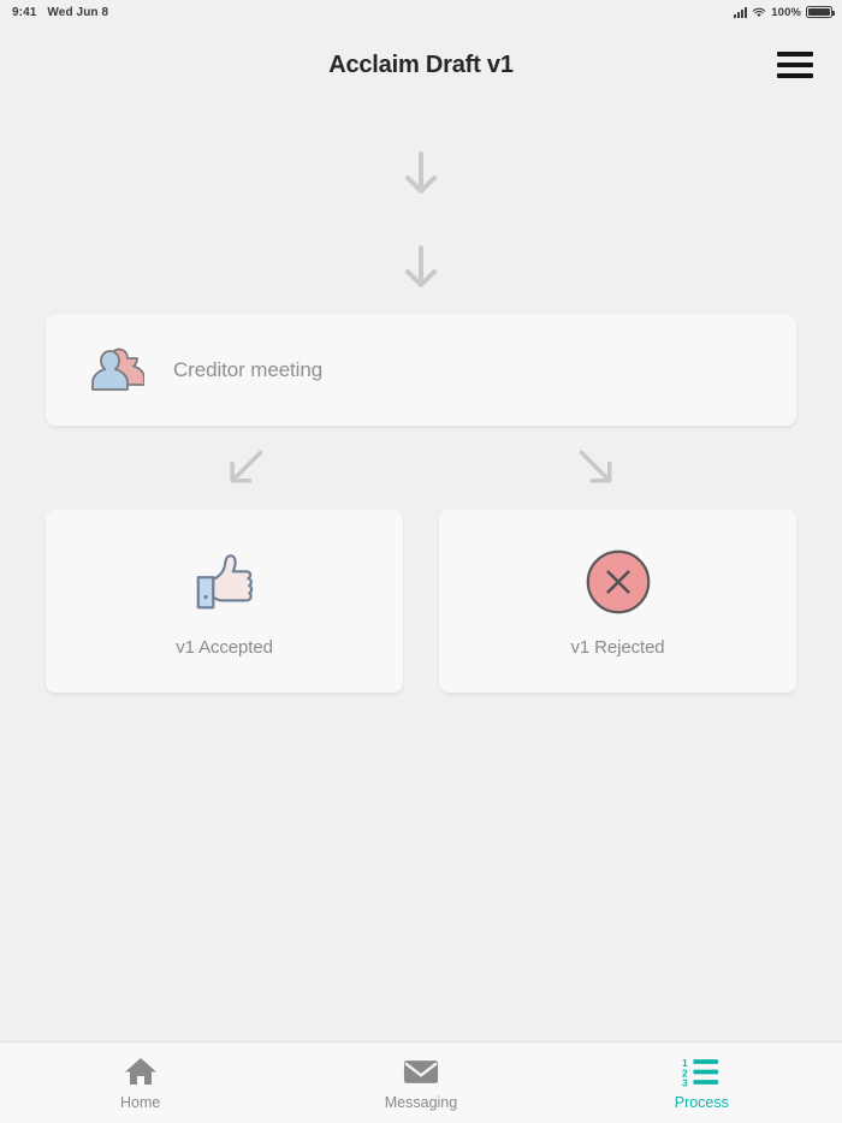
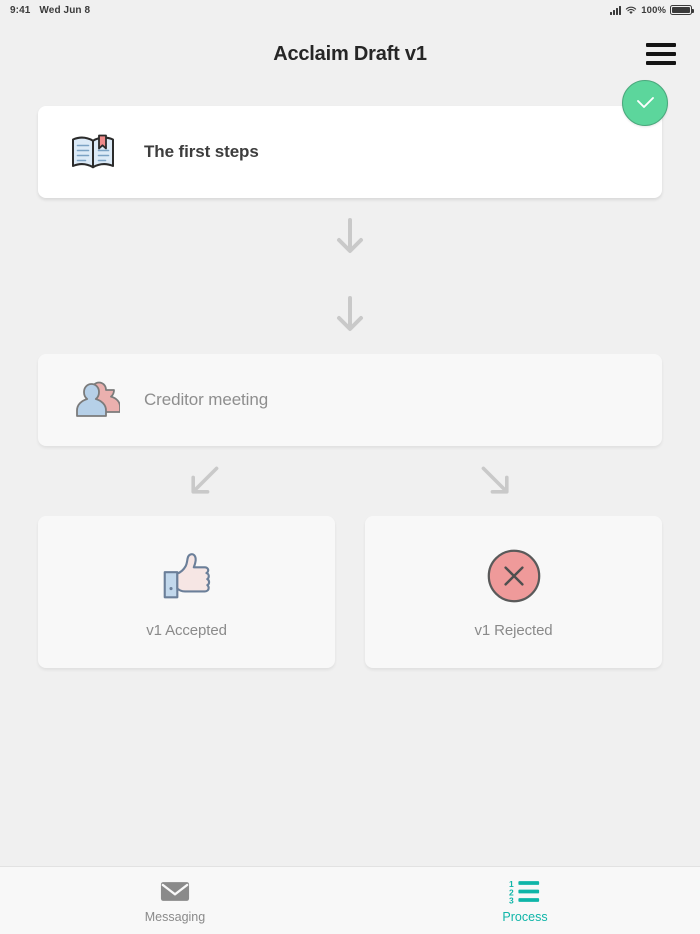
  9:41
  Wed Jun 8
  100%
  Acclaim Draft v1
+ The first steps
  Creditor meeting
  v1 Accepted
  v1 Rejected
- Home
  Messaging
  1
  2
  3
  Process
